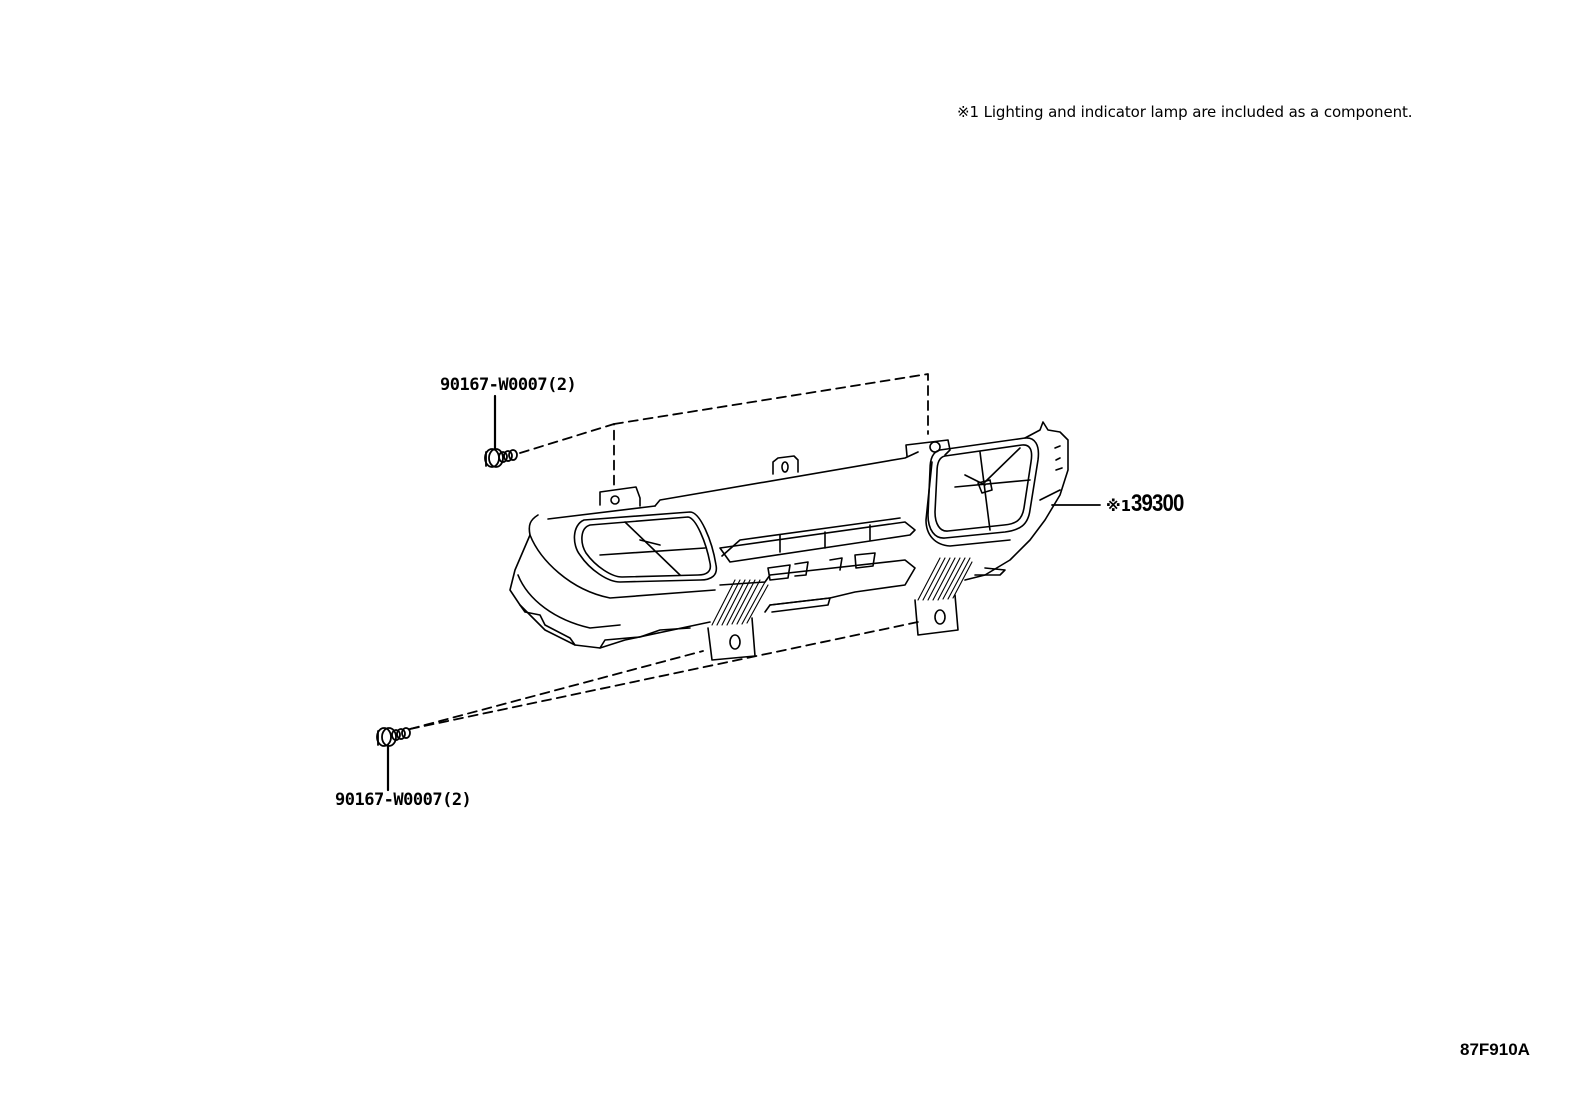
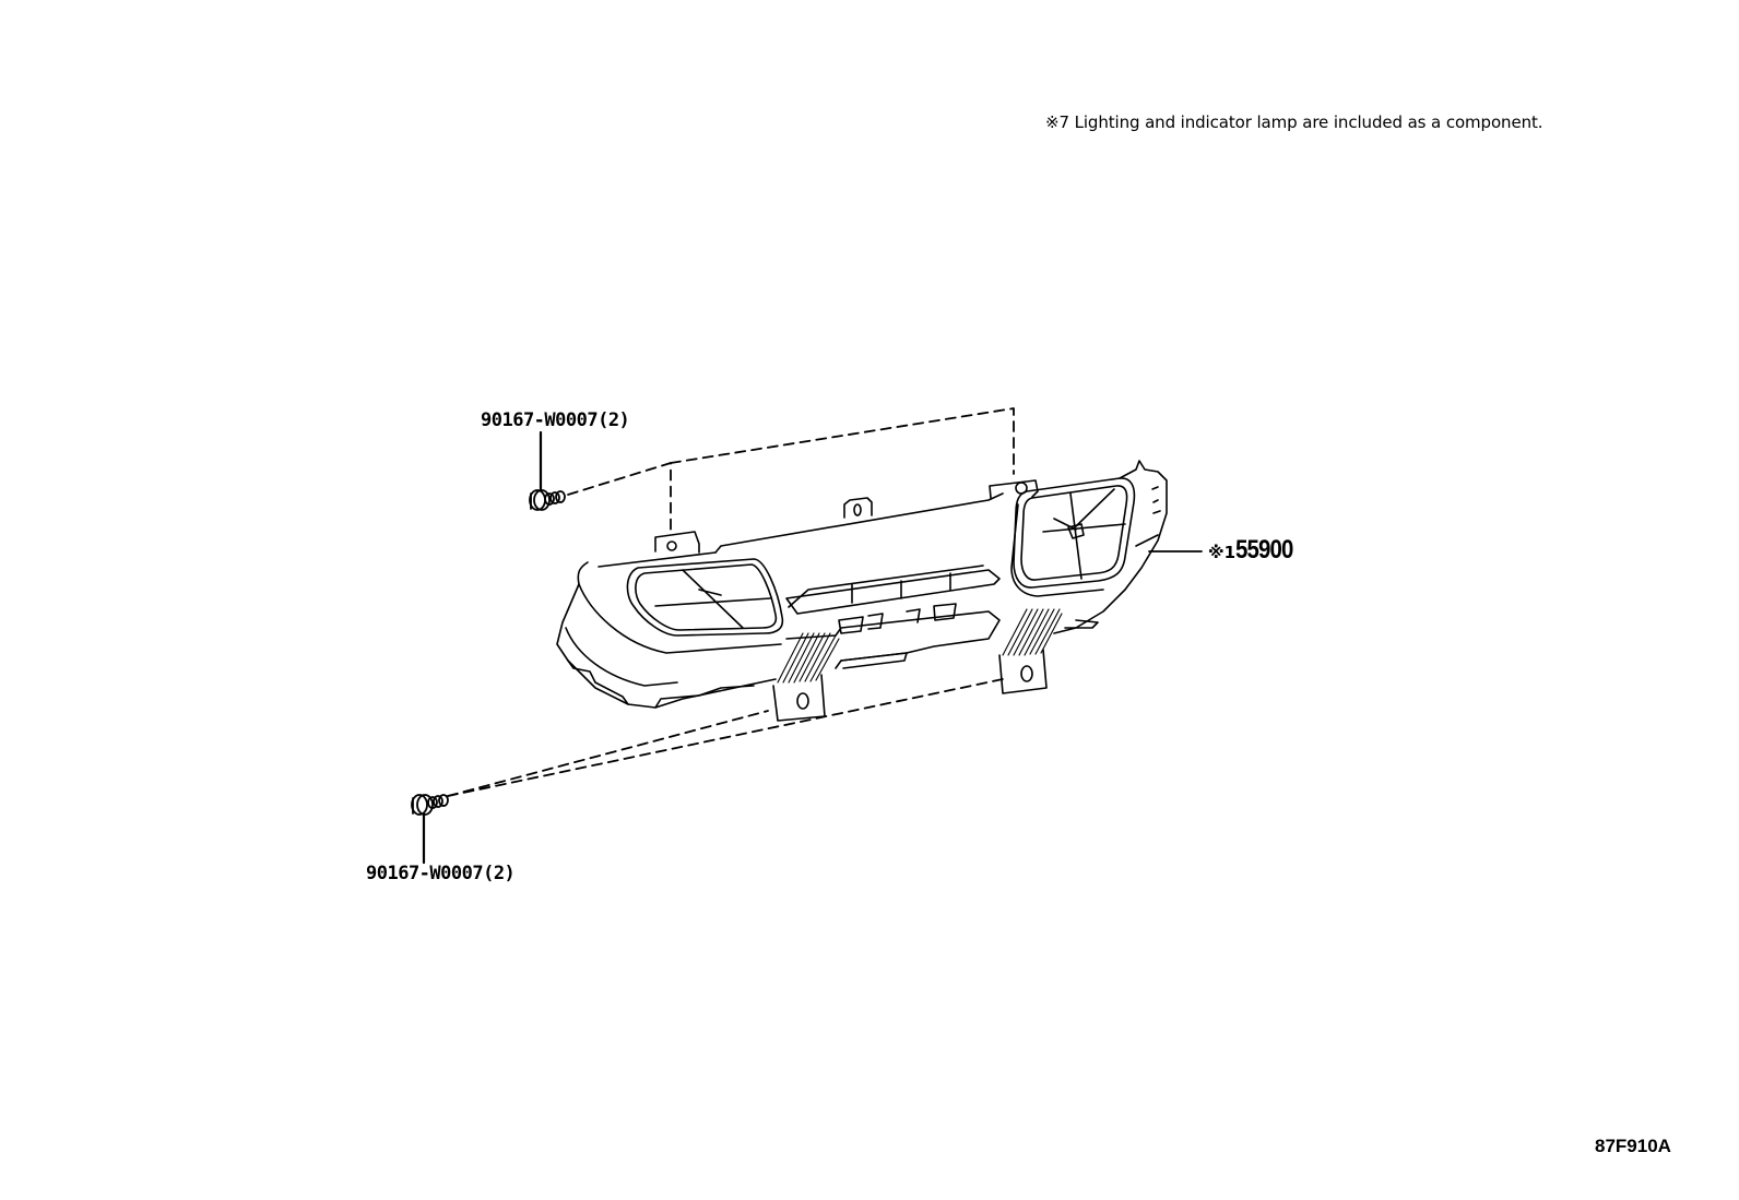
- ※1 Lighting and indicator lamp are included as a component.
+ ※7 Lighting and indicator lamp are included as a component.
  90167-W0007(2)
- ※139300
+ ※155900
  90167-W0007(2)
  87F910A
